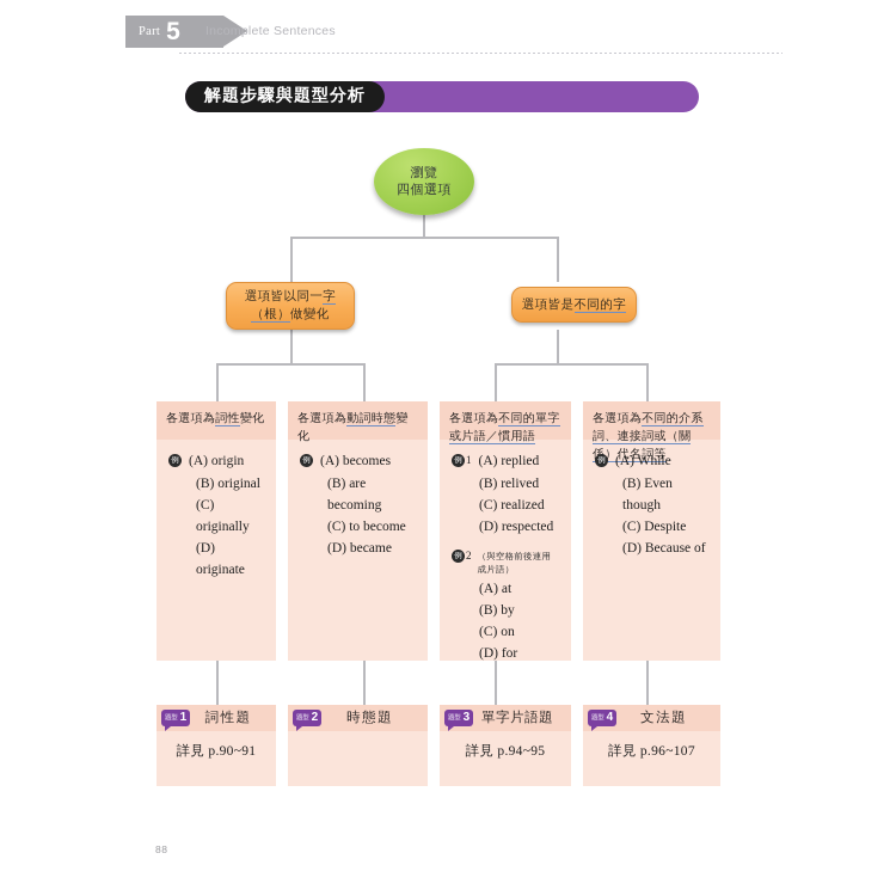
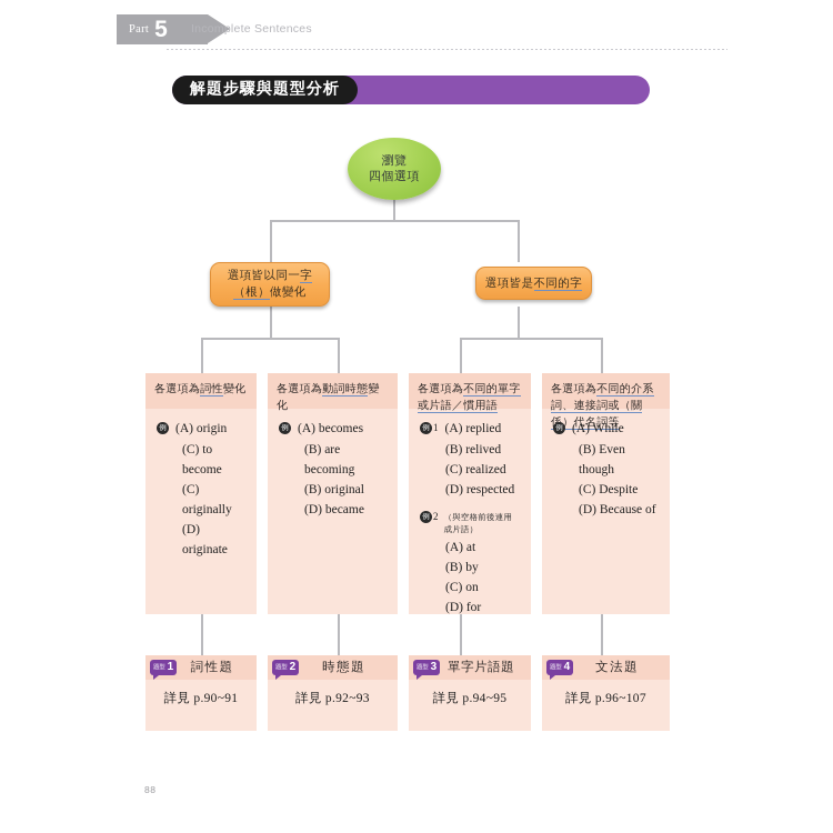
  Part
  5
  Incomplete Sentences
  解題步驟與題型分析
  瀏覽
  四個選項
  選項皆以同一字
  （根）做變化
  選項皆是不同的字
  各選項為詞性變化
  例
  (A) origin
- (B) original
+ (C) to become
  (C) originally
  (D) originate
  各選項為動詞時態變化
  例
  (A) becomes
  (B) are becoming
- (C) to become
+ (B) original
  (D) became
  各選項為不同的單字或片語／慣用語
  例
  1
  (A) replied
  (B) relived
  (C) realized
  (D) respected
  例
  2
  （與空格前後連用成片語）
  (A) at
  (B) by
  (C) on
  (D) for
  各選項為不同的介系詞、連接詞或（關）代名詞等
  例
  (A) While
  (B) Even though
  (C) Despite
  (D) Because of
  1
  詞性題
  詳見 p.90~91
  2
  時態題
+ 詳見 p.92~93
  3
  單字片語題
  詳見 p.94~95
  4
  文法題
  詳見 p.96~107
  88
